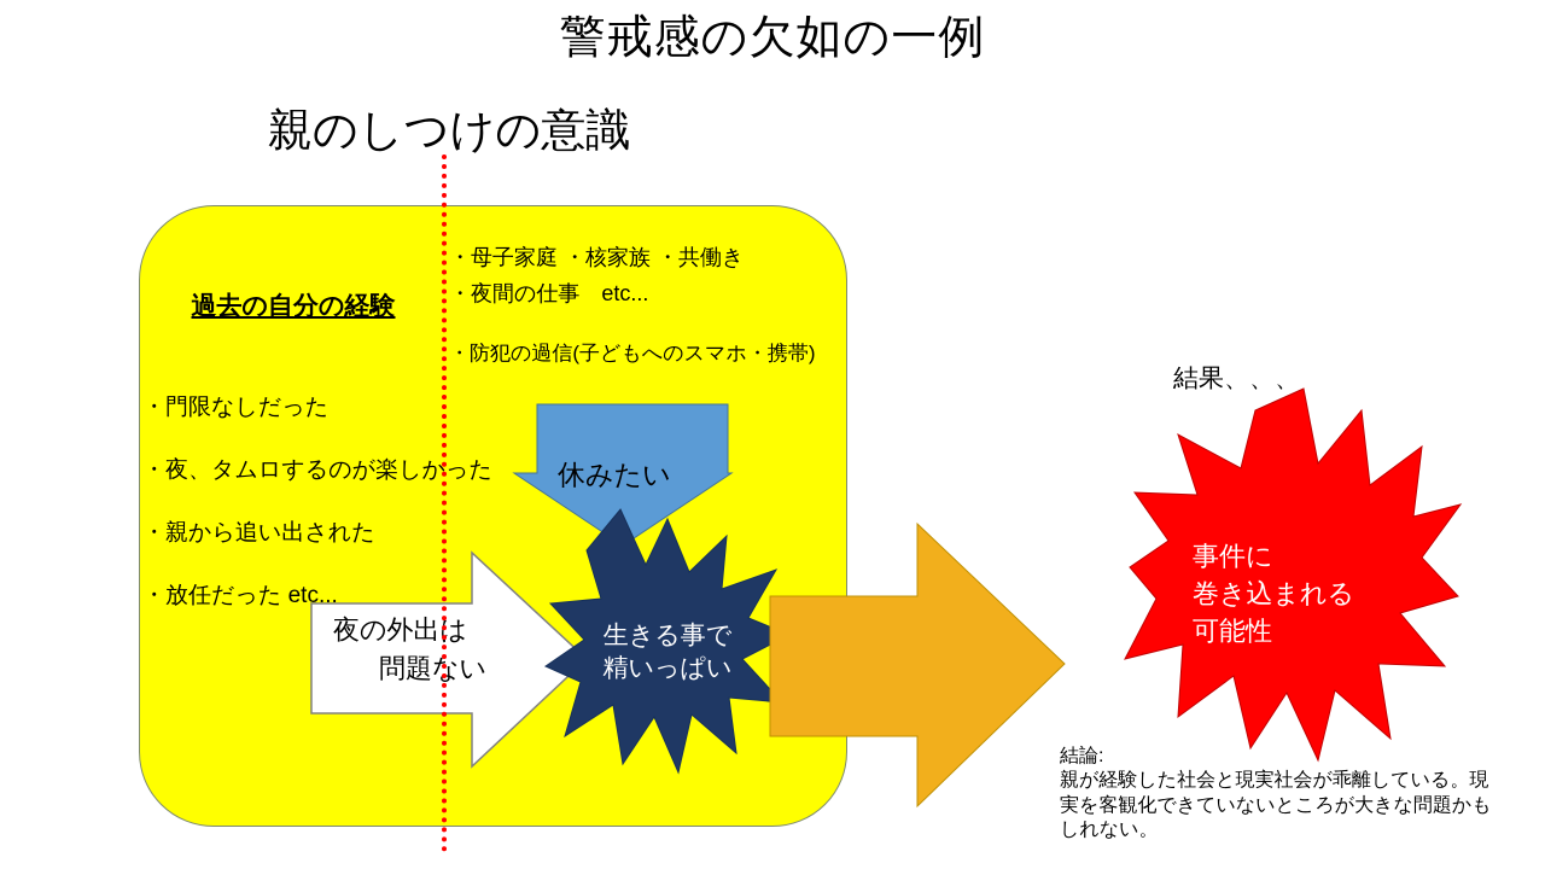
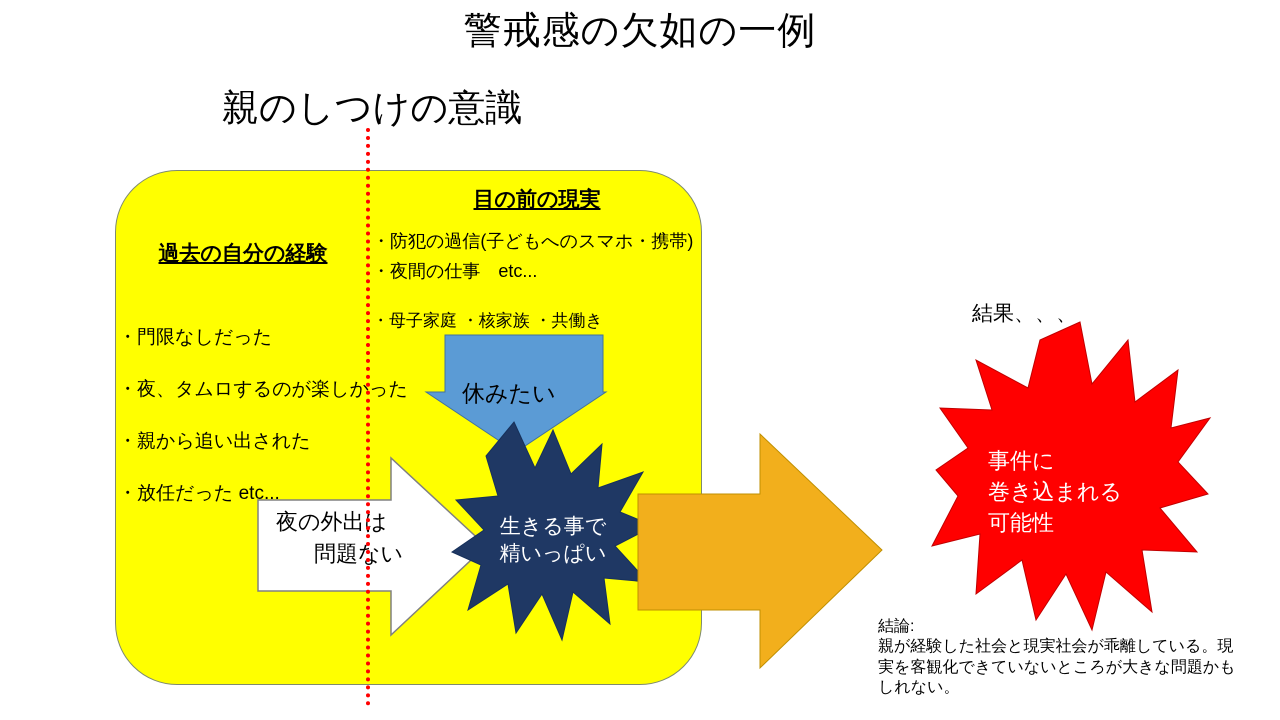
  警戒感の欠如の一例
  親のしつけの意識
  過去の自分の経験
  ・門限なしだった
  ・夜、タムロするのが楽しか
  ・親から追い出された
  ・放任だった etc...
+ 目の前の現実
- ・母子家庭 ・核家族 ・共働き
+ ・防犯の過信(子どもへのスマホ・携帯)
  ・夜間の仕事 etc...
- ・防犯の過信(子どもへのスマホ・携帯)
+ ・母子家庭 ・核家族 ・共働き
  休みたい
  夜の外出は
  問題ない
  生きる事で
  精いっぱい
  事件に
  巻き込まれる
  可能性
  結果、、、
  結論:
  親が経験した社会と現実社会が乖離している。現実を客観化できていないところが大きな問題かもしれない。
